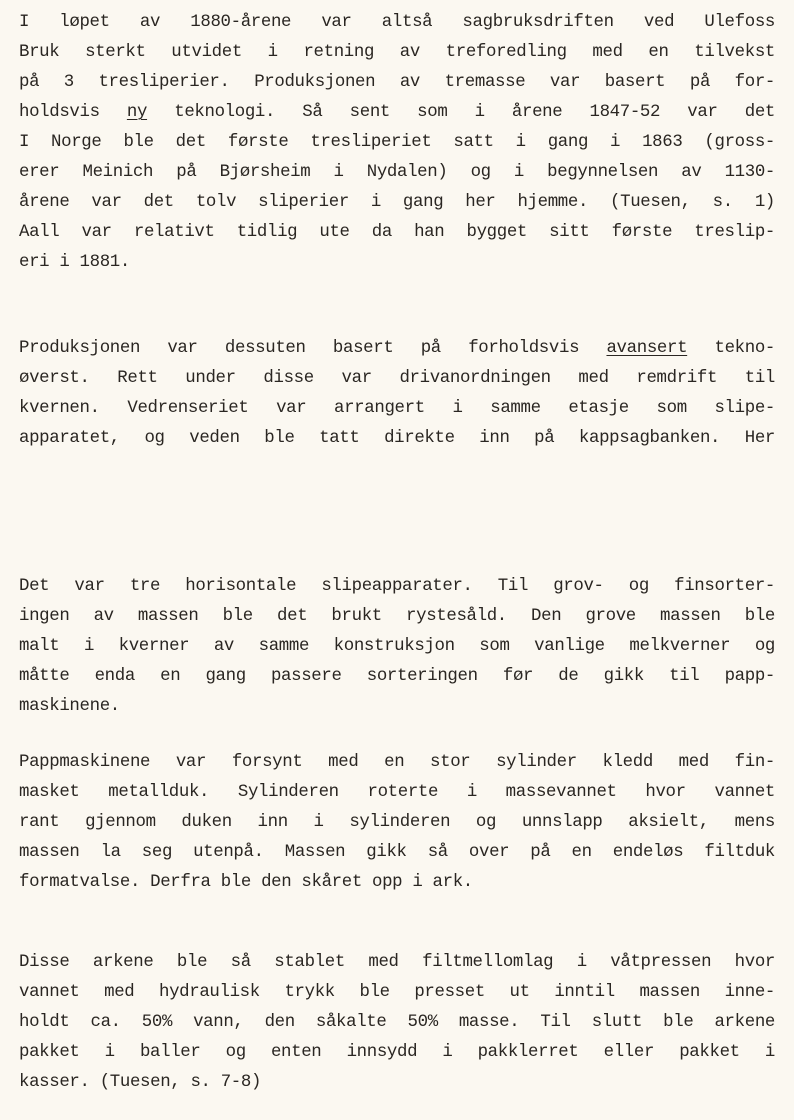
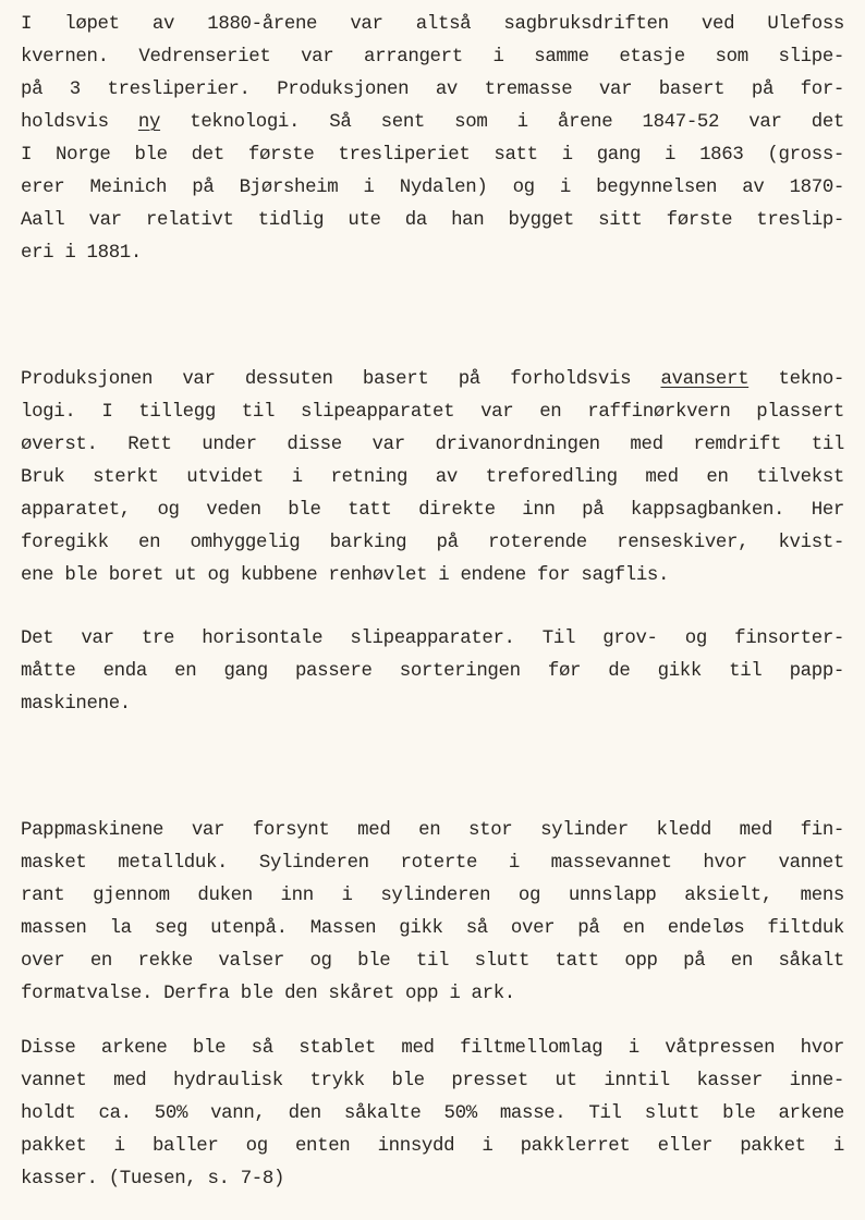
  I løpet av 1880-årene var altså sagbruksdriften ved Ulefoss
- Bruk sterkt utvidet i retning av treforedling med en tilvekst
+ kvernen. Vedrenseriet var arrangert i samme etasje som slipe-
  på 3 tresliperier. Produksjonen av tremasse var basert på for-
  holdsvis ny teknologi. Så sent som i årene 1847-52 var det
  I Norge ble det første tresliperiet satt i gang i 1863 (gross-
- erer Meinich på Bjørsheim i Nydalen) og i begynnelsen av 1130-
+ erer Meinich på Bjørsheim i Nydalen) og i begynnelsen av 1870-
- årene var det tolv sliperier i gang her hjemme. (Tuesen, s. 1)
  Aall var relativt tidlig ute da han bygget sitt første treslip-
  eri i 1881.
  Produksjonen var dessuten basert på forholdsvis avansert tekno-
+ logi. I tillegg til slipeapparatet var en raffinørkvern plassert
  øverst. Rett under disse var drivanordningen med remdrift til
- kvernen. Vedrenseriet var arrangert i samme etasje som slipe-
+ Bruk sterkt utvidet i retning av treforedling med en tilvekst
  apparatet, og veden ble tatt direkte inn på kappsagbanken. Her
+ foregikk en omhyggelig barking på roterende renseskiver, kvist-
+ ene ble boret ut og kubbene renhøvlet i endene for sagflis.
  Det var tre horisontale slipeapparater. Til grov- og finsorter-
- ingen av massen ble det brukt rystesåld. Den grove massen ble
- malt i kverner av samme konstruksjon som vanlige melkverner og
  måtte enda en gang passere sorteringen før de gikk til papp-
  maskinene.
  Pappmaskinene var forsynt med en stor sylinder kledd med fin-
  masket metallduk. Sylinderen roterte i massevannet hvor vannet
  rant gjennom duken inn i sylinderen og unnslapp aksielt, mens
  massen la seg utenpå. Massen gikk så over på en endeløs filtduk
+ over en rekke valser og ble til slutt tatt opp på en såkalt
  formatvalse. Derfra ble den skåret opp i ark.
  Disse arkene ble så stablet med filtmellomlag i våtpressen hvor
- vannet med hydraulisk trykk ble presset ut inntil massen inne-
+ vannet med hydraulisk trykk ble presset ut inntil kasser inne-
  holdt ca. 50% vann, den såkalte 50% masse. Til slutt ble arkene
  pakket i baller og enten innsydd i pakklerret eller pakket i
  kasser. (Tuesen, s. 7-8)
